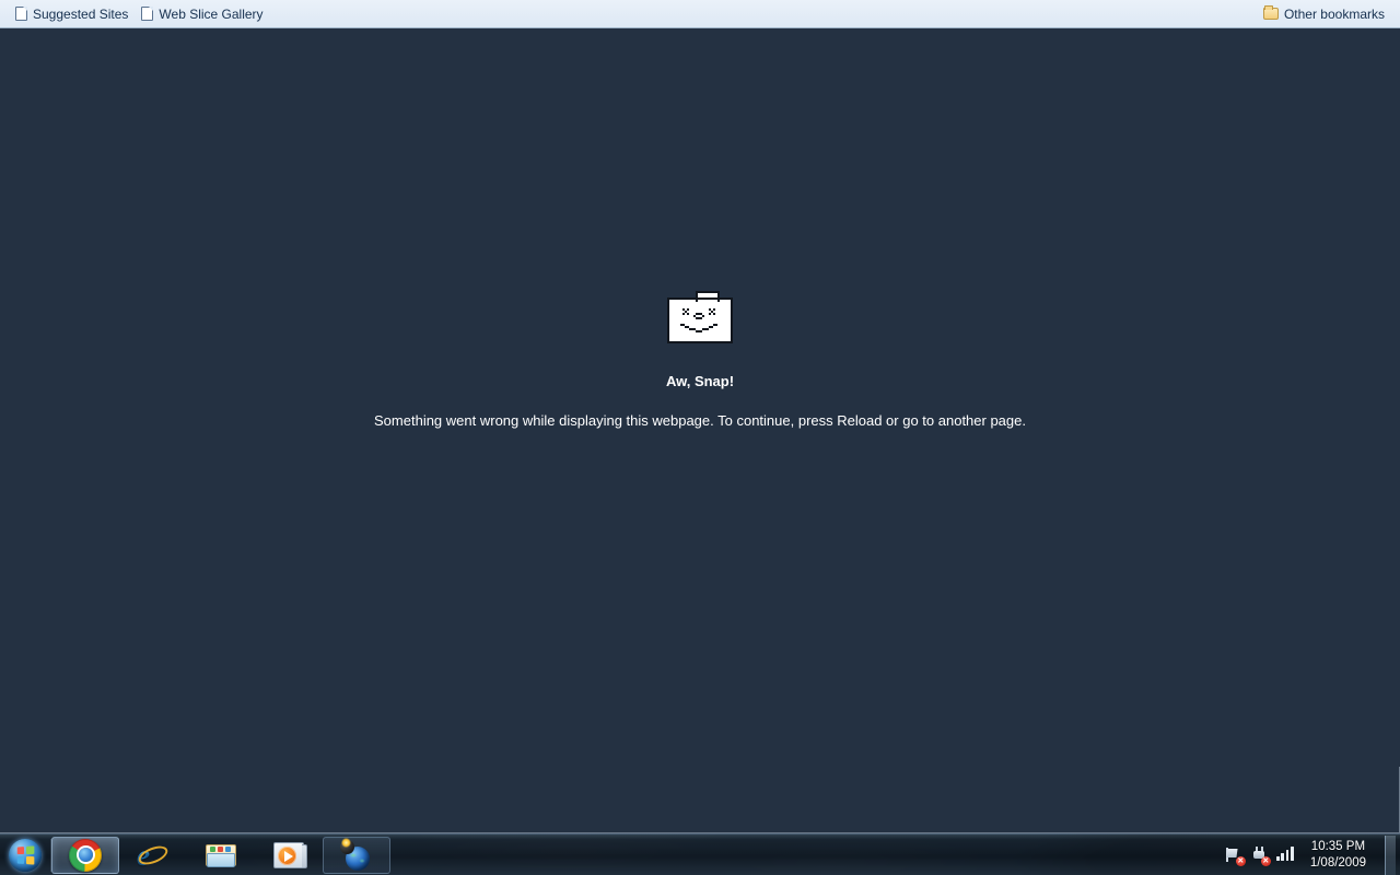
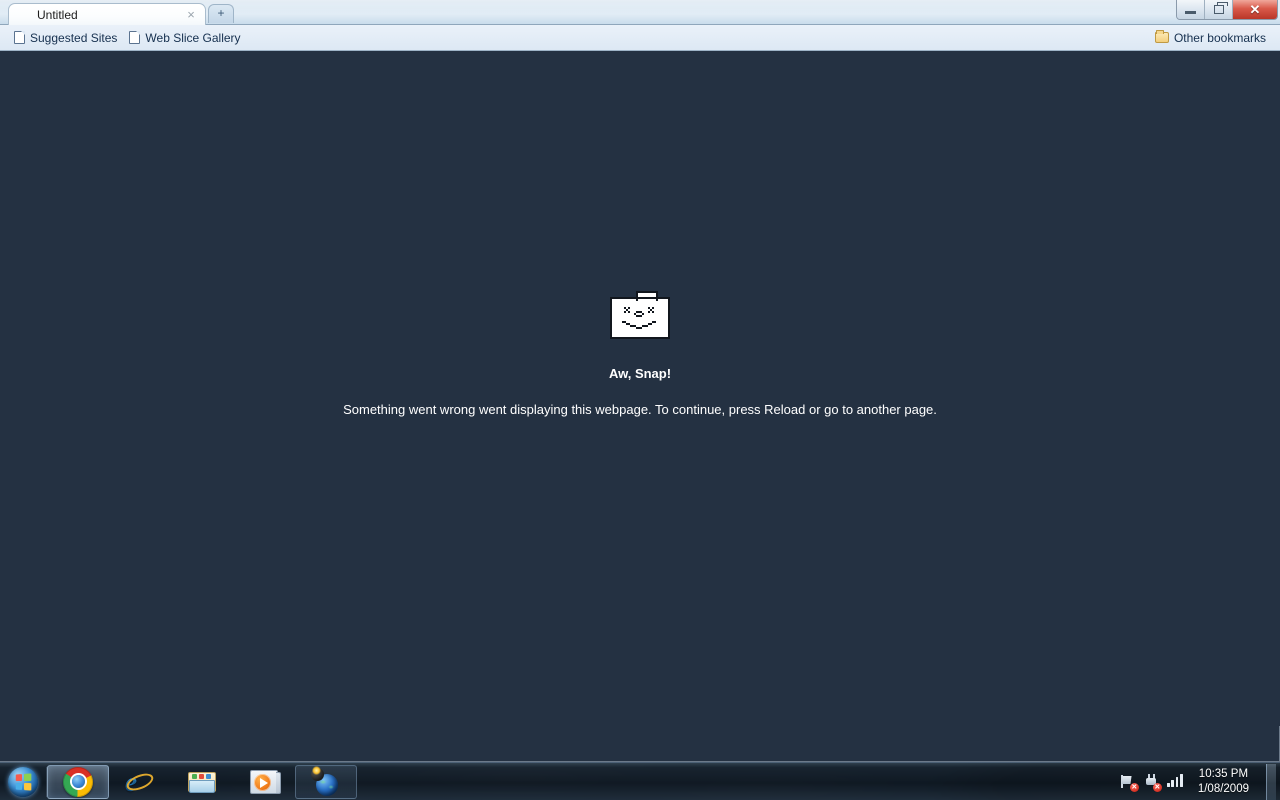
+ Untitled
+ ×
+ +
+ ✕
  Suggested Sites
  Web Slice Gallery
  Other bookmarks
  Aw, Snap!
- Something went wrong while displaying this webpage. To continue, press Reload or go to another page.
+ Something went wrong went displaying this webpage. To continue, press Reload or go to another page.
  e
  10:35 PM
  1/08/2009
